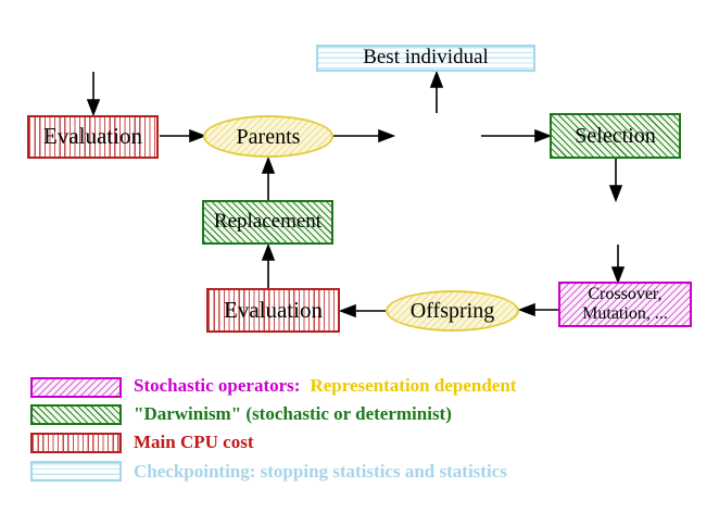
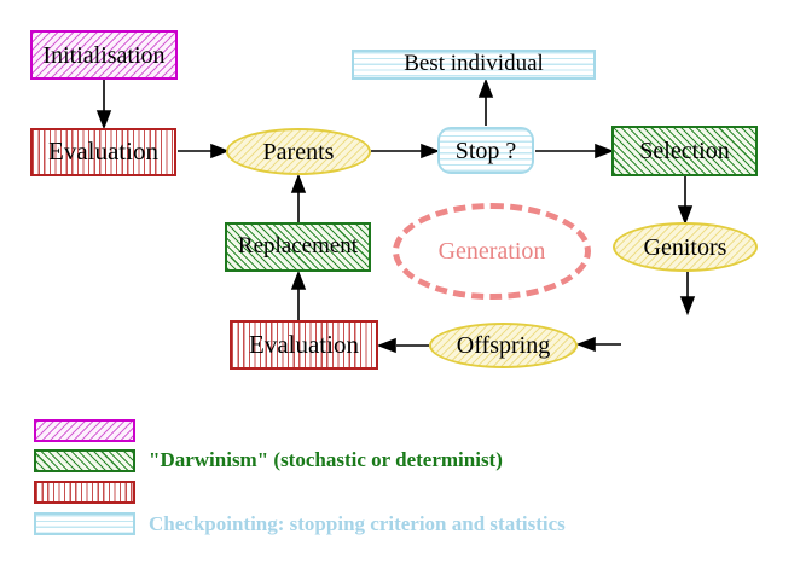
+ Initialisation
  Evaluation
  Parents
  Best individual
+ Stop ?
  Selection
  Replacement
+ Generation
+ Genitors
  Evaluation
  Offspring
- Crossover,
- Mutation, ...
- Stochastic operators: Representation dependent
  "Darwinism" (stochastic or determinist)
- Main CPU cost
- Checkpointing: stopping statistics and statistics
+ Checkpointing: stopping criterion and statistics
